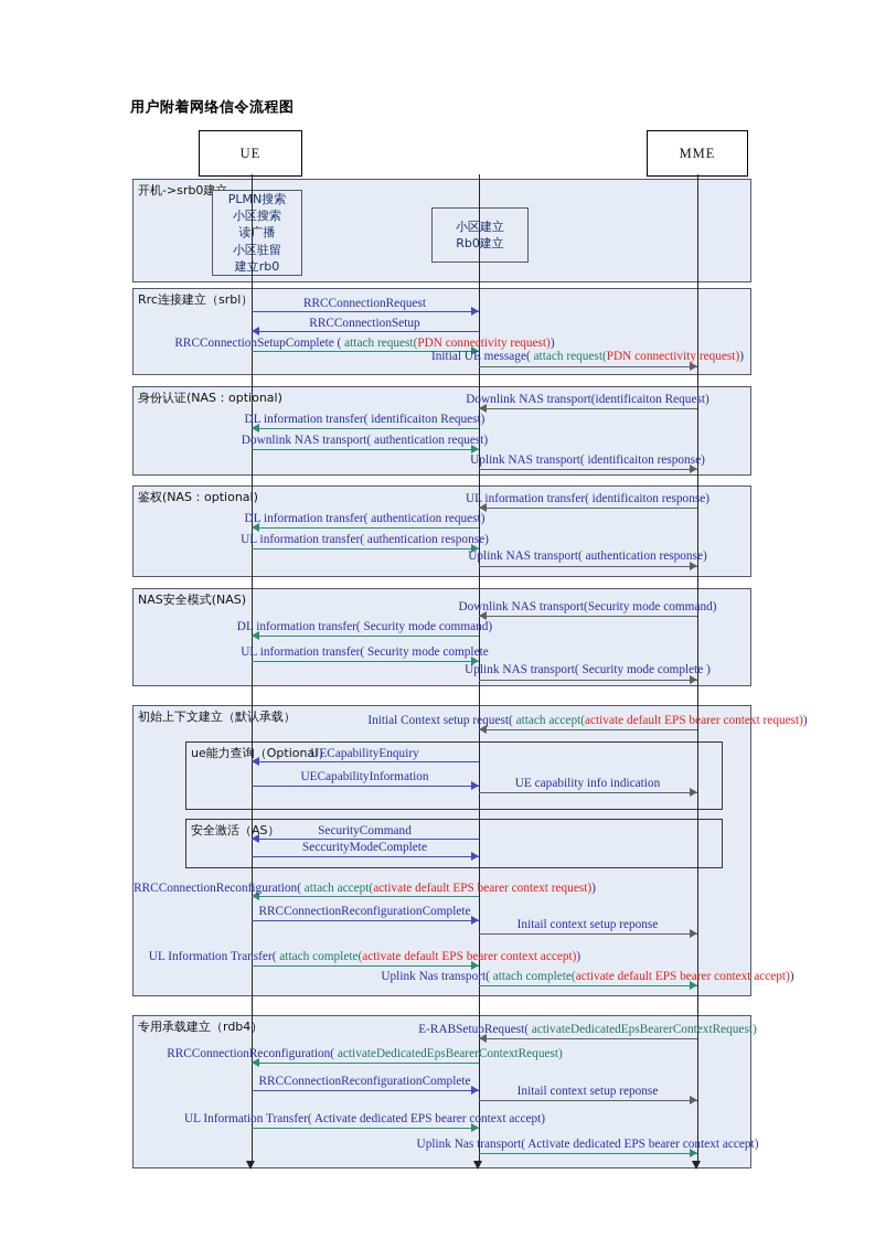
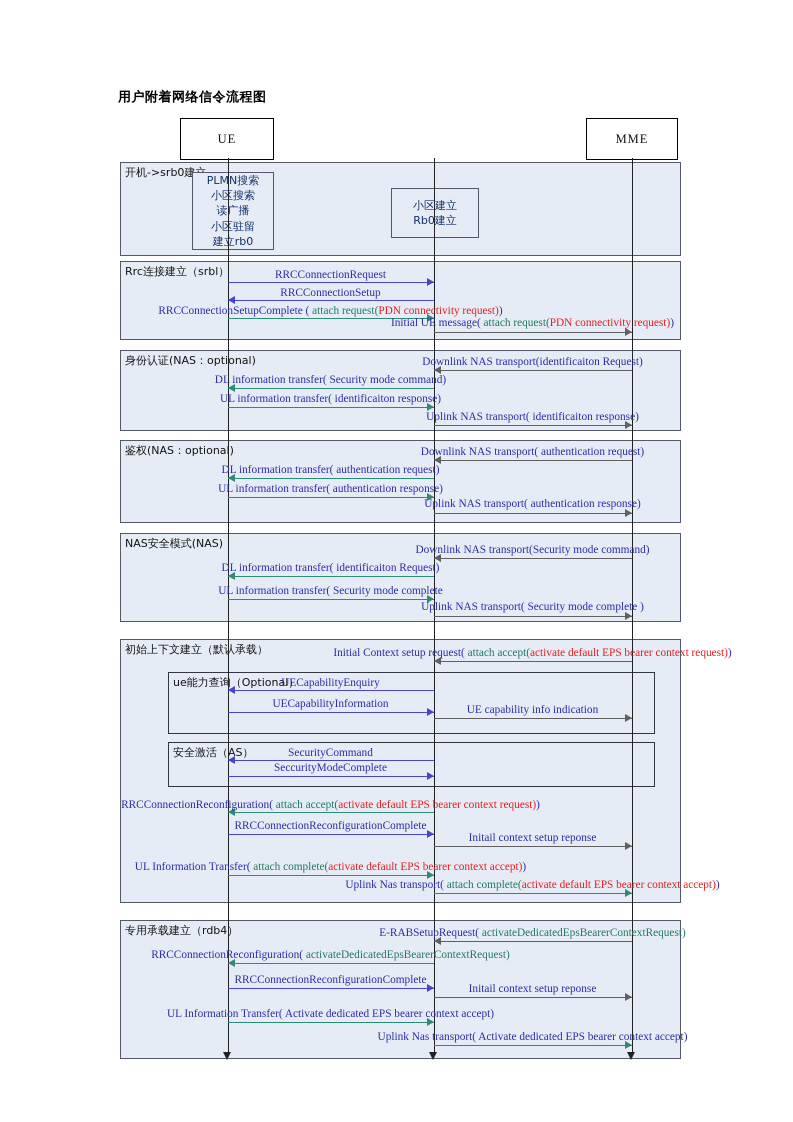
  用户附着网络信令流程图
  UE
  MME
  开机->srb0建
  PLMN搜索
  小区搜索
  读广播
  小区驻留
  建立rb0
  小区建立
  Rb0建立
  Rrc连接建立（srbl）
  身份认证(NAS：optional)
  鉴权(NAS：optional)
  NAS安全模式(NAS)
  初始上下文建立（默认承载）
  ue能力查询（Optional）
  安全激活（AS）
  专用承载建立（rdb4）
  RRCConnectionRequest
  RRCConnectionSetup
  RRCConnectionSetupComplete ( attach request(PDN connectivity request))
  Initial UE message( attach request(PDN connectivity request))
  Downlink NAS transport(identificaiton Request)
- DL information transfer( identificaiton Request)
+ DL information transfer( Security mode command)
- Downlink NAS transport( authentication request)
+ UL information transfer( identificaiton response)
  Uplink NAS transport( identificaiton response)
- UL information transfer( identificaiton response)
+ Downlink NAS transport( authentication request)
  DL information transfer( authentication request)
  UL information transfer( authentication response)
  Uplink NAS transport( authentication response)
  Downlink NAS transport(Security mode command)
- DL information transfer( Security mode command)
+ DL information transfer( identificaiton Request)
  UL information transfer( Security mode complete
  Uplink NAS transport( Security mode complete )
  Initial Context setup request( attach accept(activate default EPS bearer context request))
  RRCConnectionReconfiguration( attach accept(activate default EPS bearer context request))
  RRCConnectionReconfigurationComplete
  Initail context setup reponse
  UL Information Transfer( attach complete(activate default EPS bearer context accept))
  Uplink Nas transport( attach complete(activate default EPS bearer context accept))
  UECapabilityEnquiry
  UECapabilityInformation
  UE capability info indication
  SecurityCommand
  SeccurityModeComplete
  E-RABSetupRequest( activateDedicatedEpsBearerContextRequest)
  RRCConnectionReconfiguration( activateDedicatedEpsBearerContextRequest)
  RRCConnectionReconfigurationComplete
  Initail context setup reponse
  UL Information Transfer( Activate dedicated EPS bearer context accept)
  Uplink Nas transport( Activate dedicated EPS bearer context accept)
